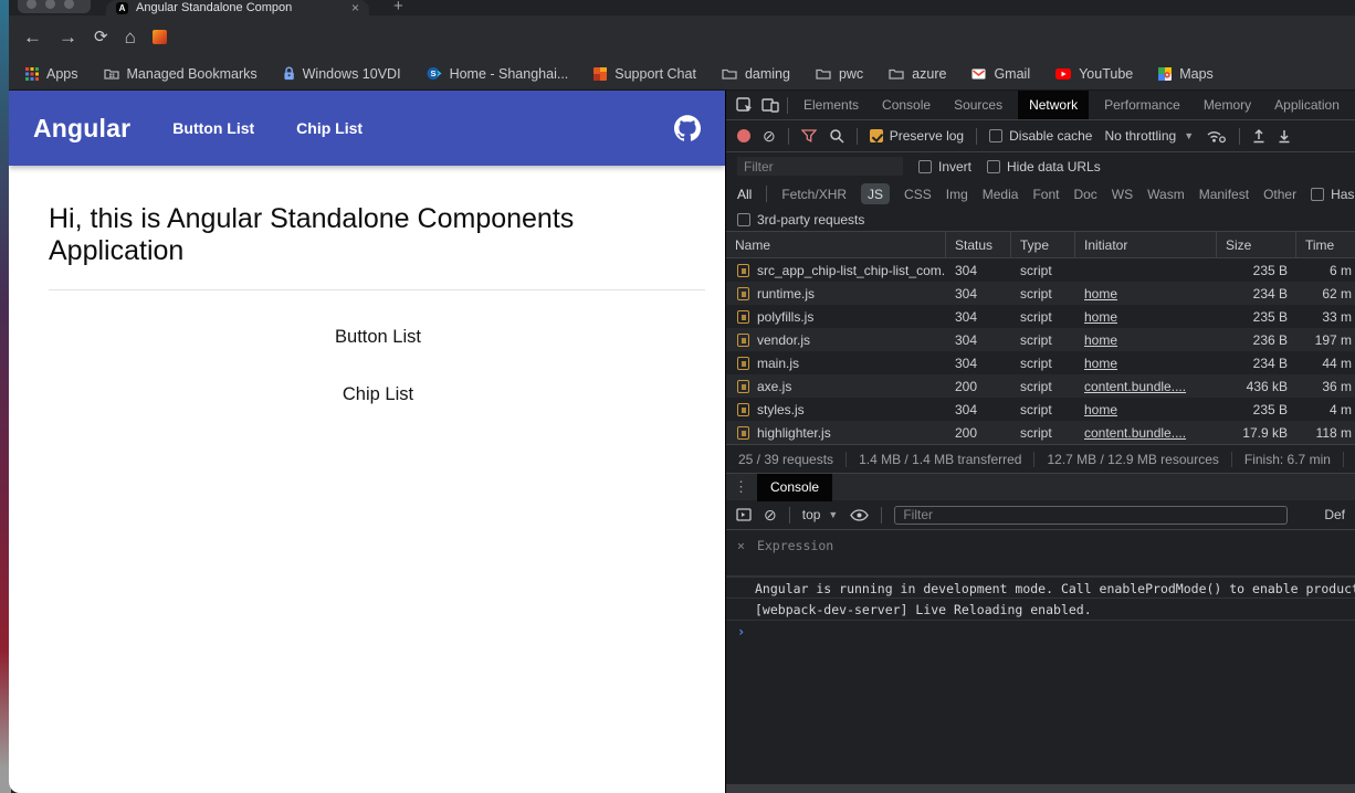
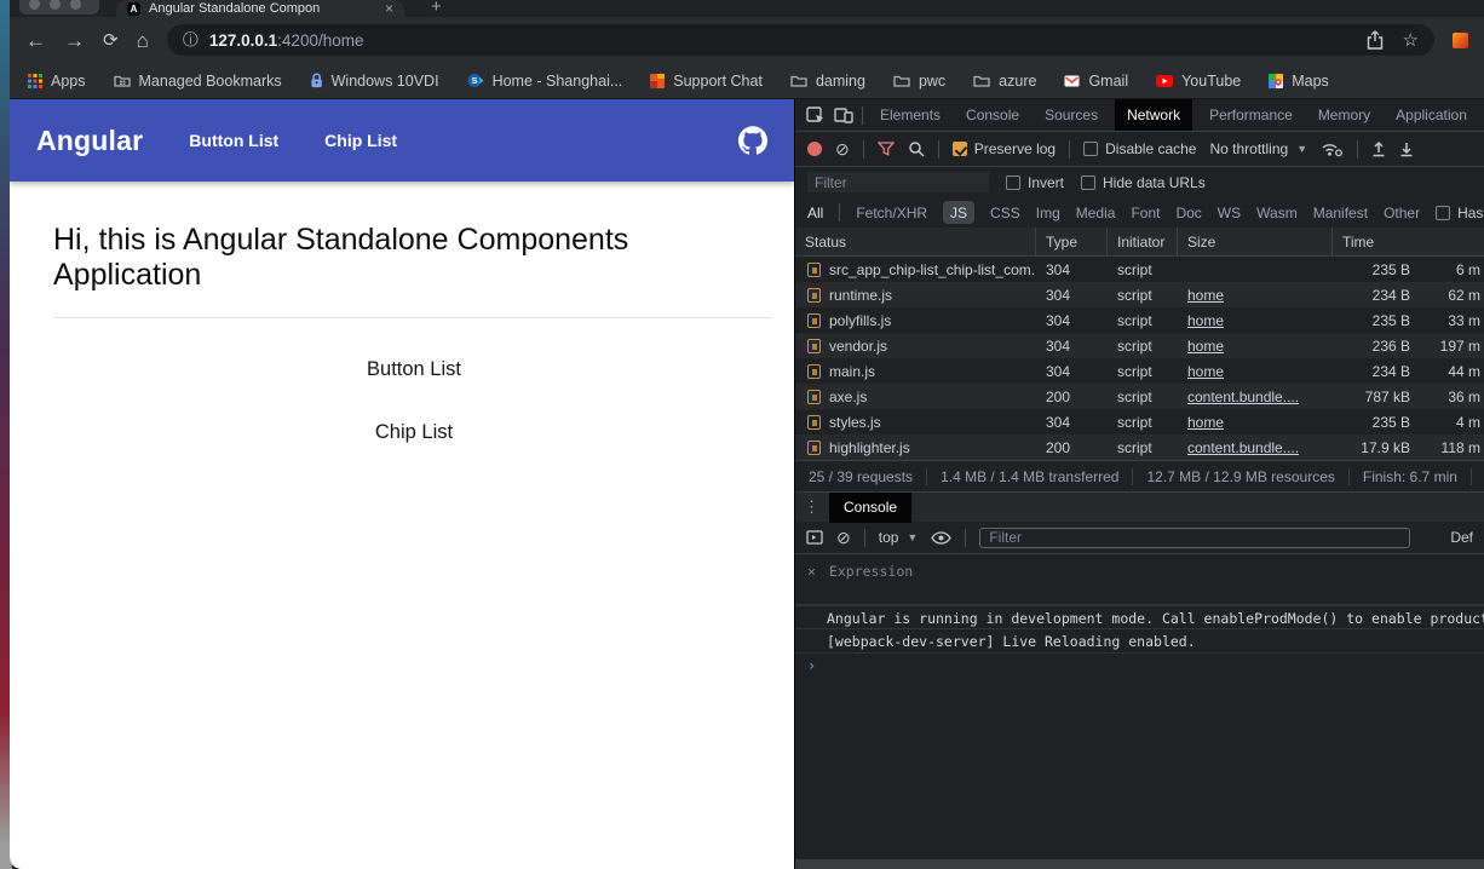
  A
  Angular Standalone Compon
  ×
  +
  ←
  →
  ⟳
  ⌂
+ ⓘ
+ 127.0.0.1:4200/home
+ ☆
  Apps
  Managed Bookmarks
  Windows 10VDI
  S
  Home - Shanghai...
  Support Chat
  daming
  pwc
  azure
  Gmail
  YouTube
  Maps
  Angular
  Button List
  Chip List
  Hi, this is Angular Standalone Components Application
  Button List
  Chip List
  Elements
  Console
  Sources
  Network
  Performance
  Memory
  Application
  ⊘
  Preserve log
  Disable cache
  No throttling
  ▼
  Filter
  Invert
  Hide data URLs
  All
  Fetch/XHR
  JS
  CSS
  Img
  Media
  Font
  Doc
  WS
  Wasm
  Manifest
  Other
- 3rd-party requests
- Name
  Status
  Type
  Initiator
  Size
  Time
  src_app_chip-list_chip-list_com.
  304
  script
  235 B
  6 m
  runtime.js
  304
  script
  home
  234 B
  62 m
  polyfills.js
  304
  script
  home
  235 B
  33 m
  vendor.js
  304
  script
  home
  236 B
  197 m
  main.js
  304
  script
  home
  234 B
  44 m
  axe.js
  200
  script
  content.bundle....
- 436 kB
+ 787 kB
  36 m
  styles.js
  304
  script
  home
  235 B
  4 m
  highlighter.js
  200
  script
  content.bundle....
  17.9 kB
  118 m
  25 / 39 requests
  1.4 MB / 1.4 MB transferred
  12.7 MB / 12.9 MB resources
  Finish: 6.7 min
  ⋮
  Console
  ⊘
  top
  ▼
  Filter
  Def
  ×
  Expression
  Angular is running in development mode. Call enableProdMode() to enable produc
  [webpack-dev-server] Live Reloading enabled.
  ›
